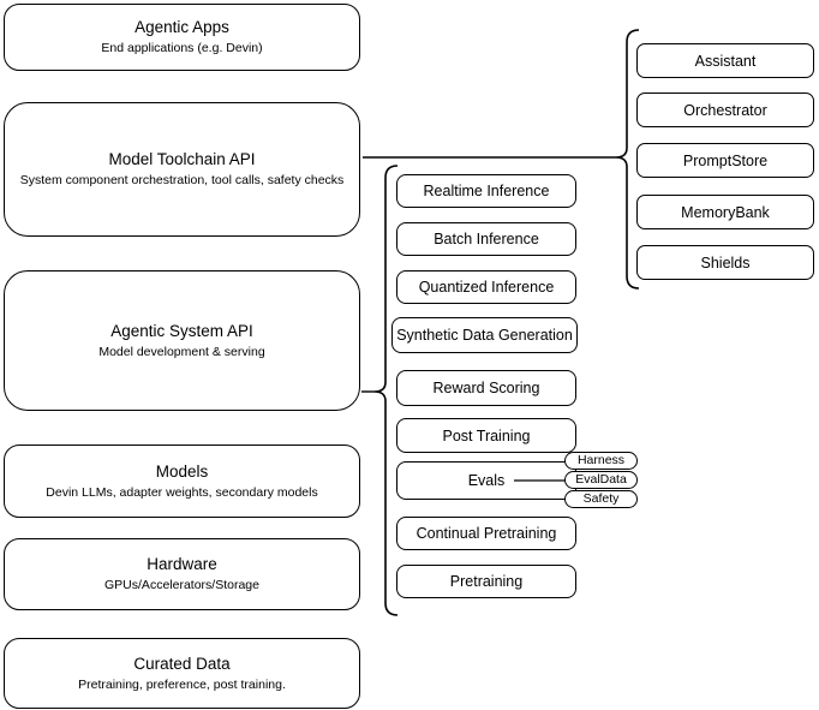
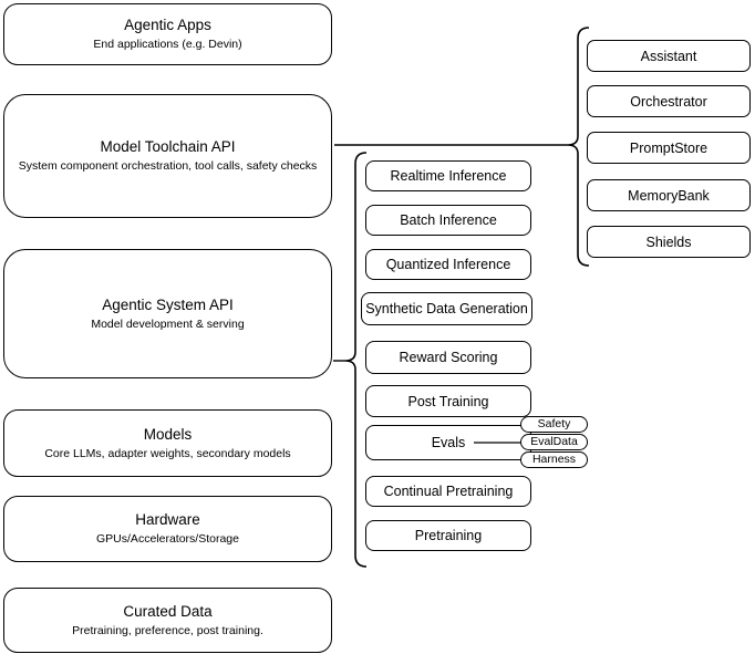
  Agentic Apps
  End applications (e.g. Devin)
  Model Toolchain API
  System component orchestration, tool calls, safety checks
  Agentic System API
  Model development & serving
  Models
- Devin LLMs, adapter weights, secondary models
+ Core LLMs, adapter weights, secondary models
  Hardware
  GPUs/Accelerators/Storage
  Curated Data
  Pretraining, preference, post training.
  Realtime Inference
  Batch Inference
  Quantized Inference
  Synthetic Data Generation
  Reward Scoring
  Post Training
  Evals
  Continual Pretraining
  Pretraining
- Harness
+ Safety
  EvalData
- Safety
+ Harness
  Assistant
  Orchestrator
  PromptStore
  MemoryBank
  Shields
